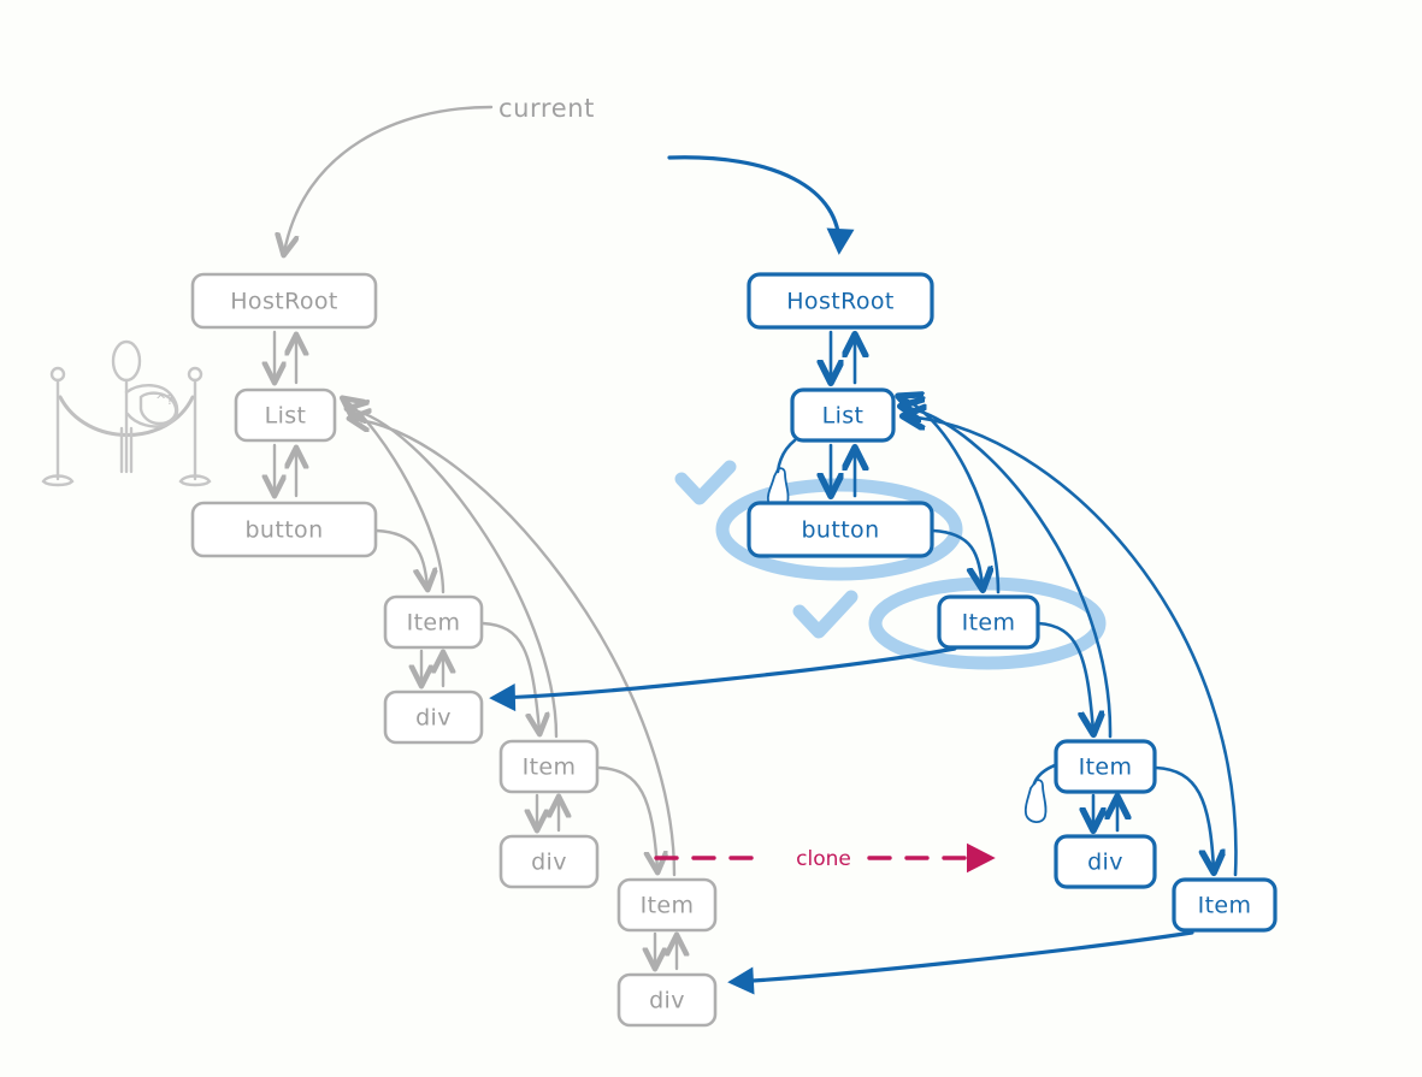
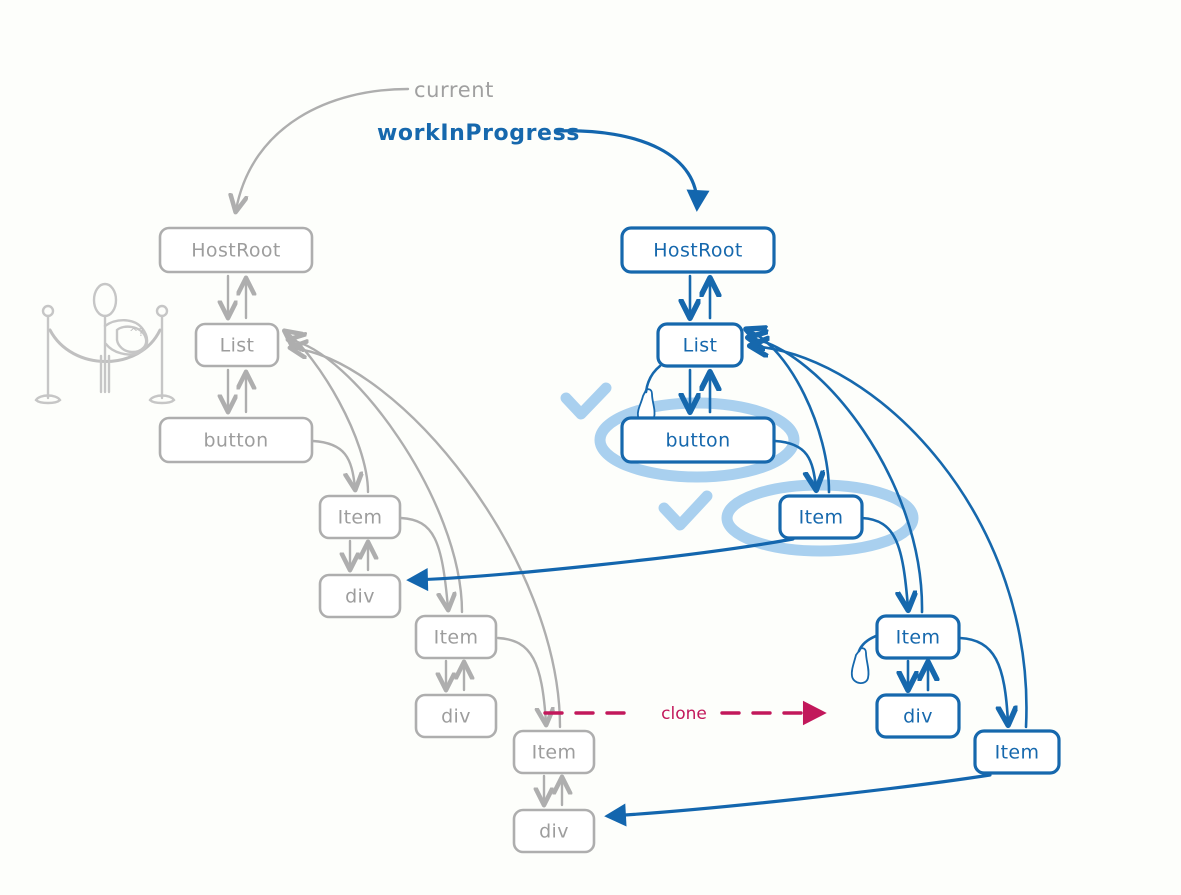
  current
+ workInProgress
  HostRoot
  List
  button
  Item
  div
  Item
  div
  Item
  div
  ^?
  clone
  HostRoot
  List
  button
  Item
  Item
  div
  Item
